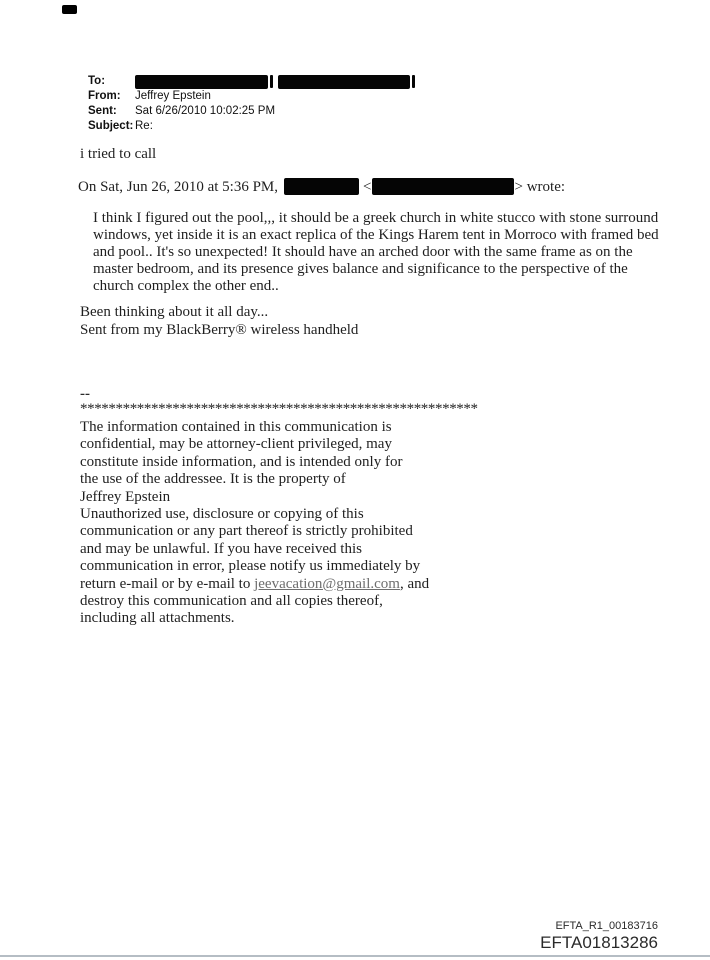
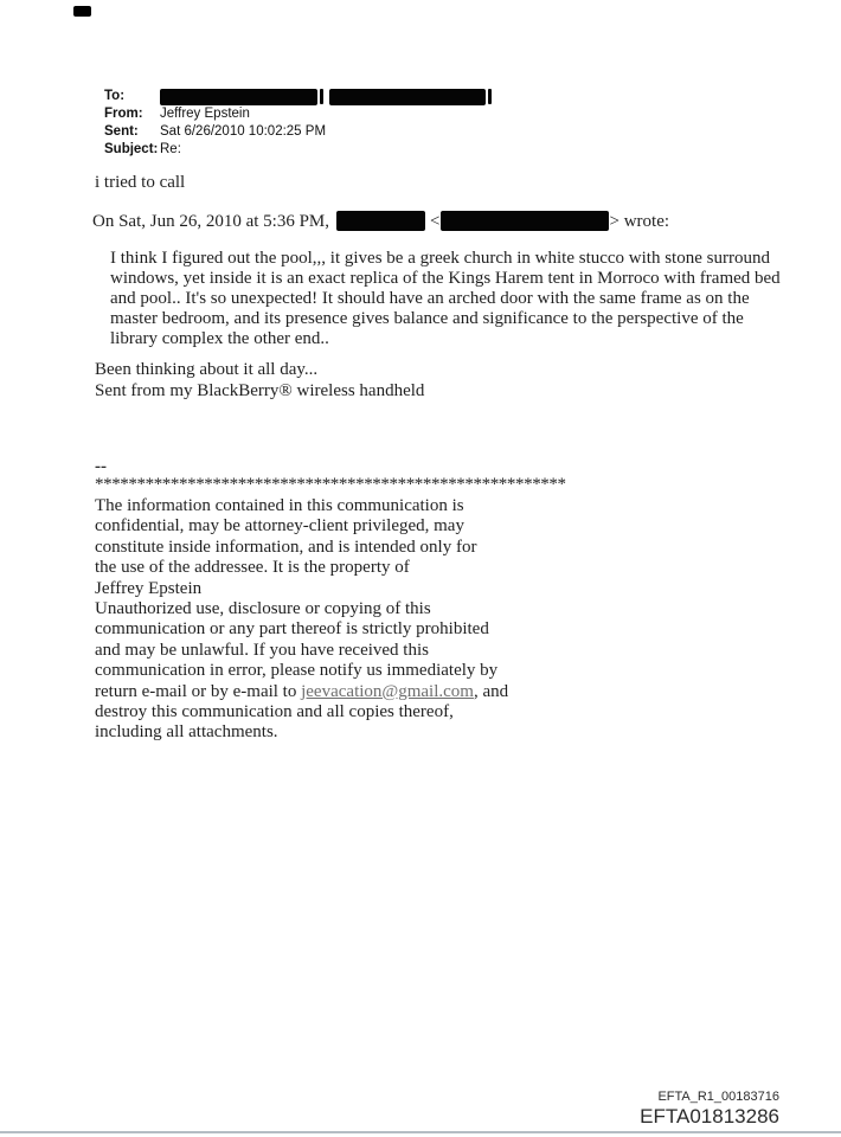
  To:
  From:
  Jeffrey Epstein
  Sent:
  Sat 6/26/2010 10:02:25 PM
  Subject:
  Re:
  i tried to call
  On Sat, Jun 26, 2010 at 5:36 PM, < > wrote:
- I think I figured out the pool,,, it should be a greek church in white stucco with stone surround
+ I think I figured out the pool,,, it gives be a greek church in white stucco with stone surround
  windows, yet inside it is an exact replica of the Kings Harem tent in Morroco with framed bed
  and pool.. It's so unexpected! It should have an arched door with the same frame as on the
  master bedroom, and its presence gives balance and significance to the perspective of the
- church complex the other end..
+ library complex the other end..
  Been thinking about it all day...
  Sent from my BlackBerry® wireless handheld
  --
  ********************************************************
  The information contained in this communication is
  confidential, may be attorney-client privileged, may
  constitute inside information, and is intended only for
  the use of the addressee. It is the property of
  Jeffrey Epstein
  Unauthorized use, disclosure or copying of this
  communication or any part thereof is strictly prohibited
  and may be unlawful. If you have received this
  communication in error, please notify us immediately by
  return e-mail or by e-mail to jeevacation@gmail.com, and
  destroy this communication and all copies thereof,
  including all attachments.
  EFTA_R1_00183716
  EFTA01813286
